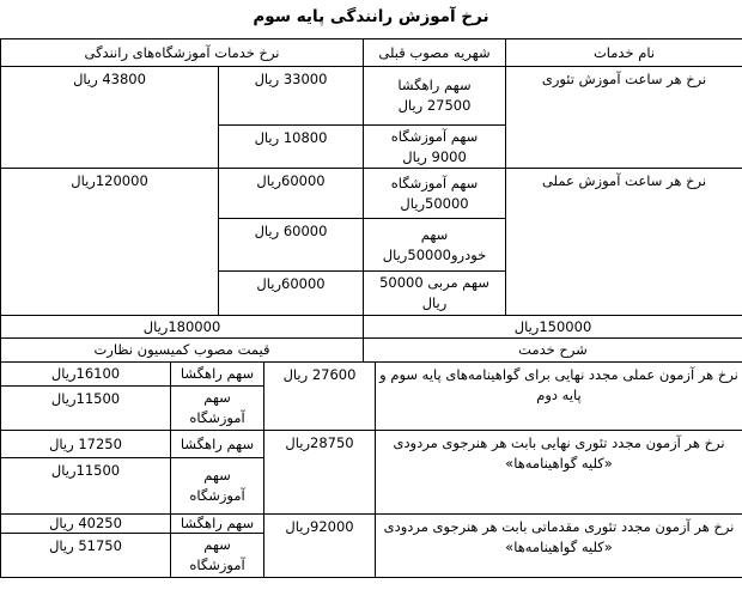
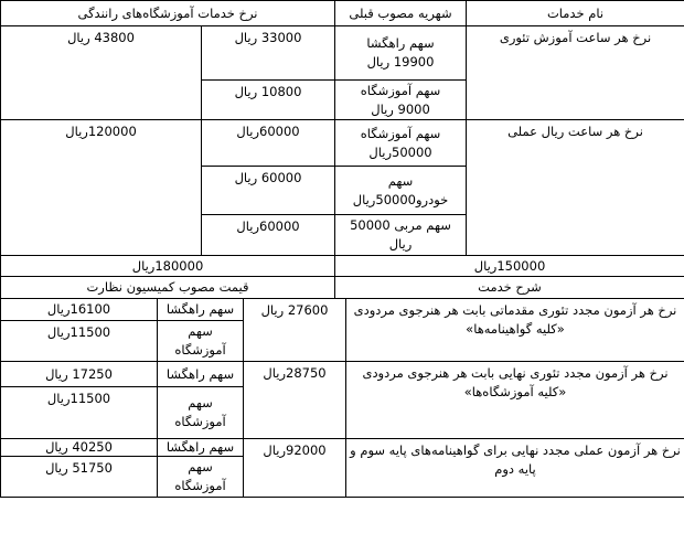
- نرخ آموزش رانندگی پایه سوم
  نام خدمات	شهریه مصوب قبلی	نرخ خدمات آموزشگاه‌های رانندگی
- نرخ هر ساعت آموزش تئوری	سهم راهگشا 27500 ریال	33000 ریال	43800 ریال
+ نرخ هر ساعت آموزش تئوری	سهم راهگشا 19900 ریال	33000 ریال	43800 ریال
  سهم آموزشگاه 9000 ریال	10800 ریال
- نرخ هر ساعت آموزش عملی	سهم آموزشگاه 50000ریال	60000ریال	120000ریال
+ نرخ هر ساعت ریال عملی	سهم آموزشگاه 50000ریال	60000ریال	120000ریال
  سهم خودرو50000ریال	60000 ریال
  سهم مربی 50000 ریال	60000ریال
  150000ریال	180000ریال
  شرح خدمت	قیمت مصوب کمیسیون نظارت
- نرخ هر آزمون عملی مجدد نهایی برای گواهینامه‌های پایه سوم و پایه دوم	27600 ریال	سهم راهگشا	16100ریال
+ نرخ هر آزمون مجدد تئوری مقدماتی بابت هر هنرجوی مردودی «کلیه گواهینامه‌ها»	27600 ریال	سهم راهگشا	16100ریال
  سهم آموزشگاه	11500ریال
- نرخ هر آزمون مجدد تئوری نهایی بابت هر هنرجوی مردودی «کلیه گواهینامه‌ها»	28750ریال	سهم راهگشا	17250 ریال
+ نرخ هر آزمون مجدد تئوری نهایی بابت هر هنرجوی مردودی «کلیه آموزشگاه‌ها»	28750ریال	سهم راهگشا	17250 ریال
  سهم آموزشگاه	11500ریال
- نرخ هر آزمون مجدد تئوری مقدماتی بابت هر هنرجوی مردودی «کلیه گواهینامه‌ها»	92000ریال	سهم راهگشا	40250 ریال
+ نرخ هر آزمون عملی مجدد نهایی برای گواهینامه‌های پایه سوم و پایه دوم	92000ریال	سهم راهگشا	40250 ریال
  سهم آموزشگاه	51750 ریال
